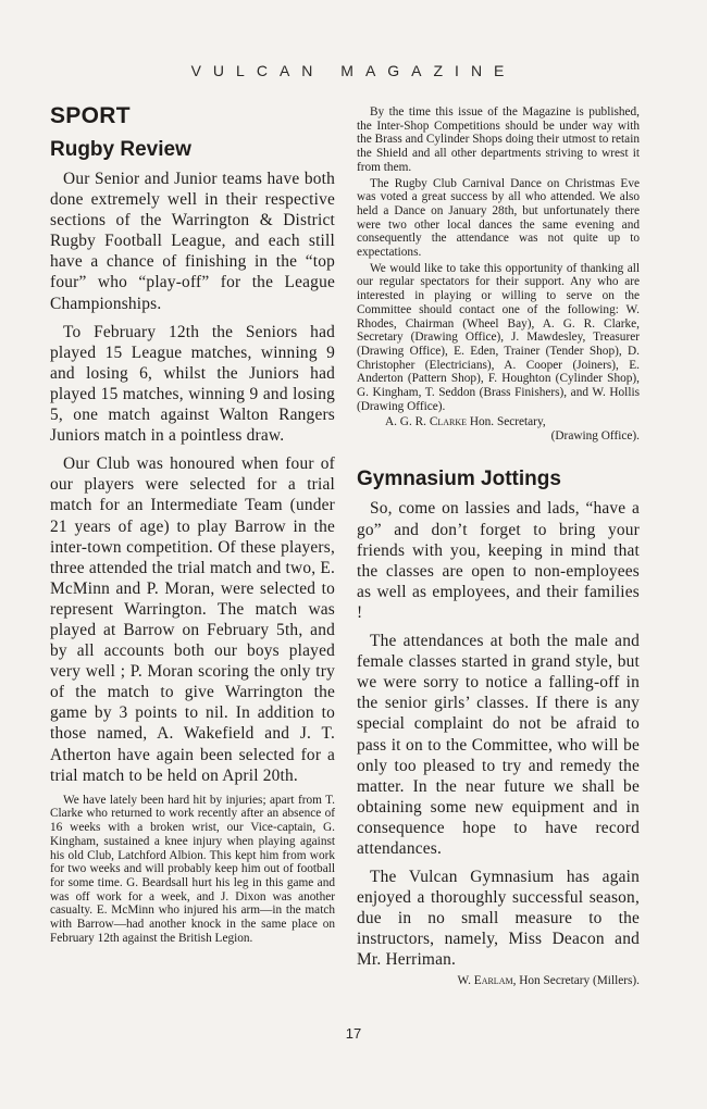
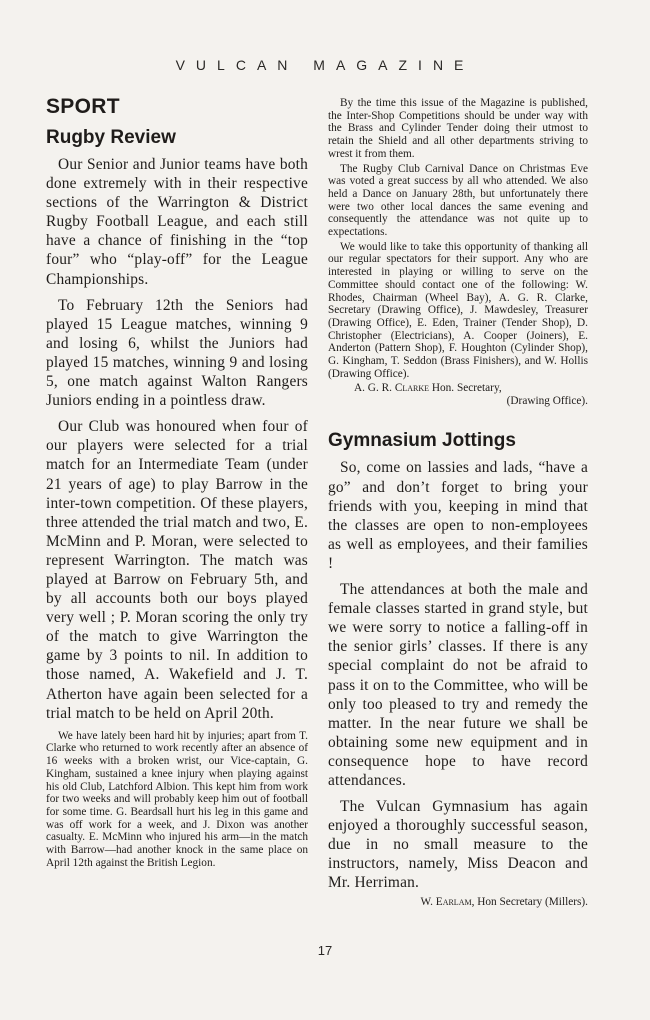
  VULCAN MAGAZINE
  SPORT
  Rugby Review
- Our Senior and Junior teams have both done extremely well in their respective sections of the Warrington & District Rugby Football League, and each still have a chance of finishing in the “top four” who “play-off” for the League Championships.
+ Our Senior and Junior teams have both done extremely with in their respective sections of the Warrington & District Rugby Football League, and each still have a chance of finishing in the “top four” who “play-off” for the League Championships.
- To February 12th the Seniors had played 15 League matches, winning 9 and losing 6, whilst the Juniors had played 15 matches, winning 9 and losing 5, one match against Walton Rangers Juniors match in a pointless draw.
+ To February 12th the Seniors had played 15 League matches, winning 9 and losing 6, whilst the Juniors had played 15 matches, winning 9 and losing 5, one match against Walton Rangers Juniors ending in a pointless draw.
  Our Club was honoured when four of our players were selected for a trial match for an Intermediate Team (under 21 years of age) to play Barrow in the inter-town competition. Of these players, three attended the trial match and two, E. McMinn and P. Moran, were selected to represent Warrington. The match was played at Barrow on February 5th, and by all accounts both our boys played very well ; P. Moran scoring the only try of the match to give Warrington the game by 3 points to nil. In addition to those named, A. Wakefield and J. T. Atherton have again been selected for a trial match to be held on April 20th.
- We have lately been hard hit by injuries; apart from T. Clarke who returned to work recently after an absence of 16 weeks with a broken wrist, our Vice-captain, G. Kingham, sustained a knee injury when playing against his old Club, Latchford Albion. This kept him from work for two weeks and will probably keep him out of football for some time. G. Beardsall hurt his leg in this game and was off work for a week, and J. Dixon was another casualty. E. McMinn who injured his arm—in the match with Barrow—had another knock in the same place on February 12th against the British Legion.
+ We have lately been hard hit by injuries; apart from T. Clarke who returned to work recently after an absence of 16 weeks with a broken wrist, our Vice-captain, G. Kingham, sustained a knee injury when playing against his old Club, Latchford Albion. This kept him from work for two weeks and will probably keep him out of football for some time. G. Beardsall hurt his leg in this game and was off work for a week, and J. Dixon was another casualty. E. McMinn who injured his arm—in the match with Barrow—had another knock in the same place on April 12th against the British Legion.
- By the time this issue of the Magazine is published, the Inter-Shop Competitions should be under way with the Brass and Cylinder Shops doing their utmost to retain the Shield and all other departments striving to wrest it from them.
+ By the time this issue of the Magazine is published, the Inter-Shop Competitions should be under way with the Brass and Cylinder Tender doing their utmost to retain the Shield and all other departments striving to wrest it from them.
  The Rugby Club Carnival Dance on Christmas Eve was voted a great success by all who attended. We also held a Dance on January 28th, but unfortunately there were two other local dances the same evening and consequently the attendance was not quite up to expectations.
  We would like to take this opportunity of thanking all our regular spectators for their support. Any who are interested in playing or willing to serve on the Committee should contact one of the following: W. Rhodes, Chairman (Wheel Bay), A. G. R. Clarke, Secretary (Drawing Office), J. Mawdesley, Treasurer (Drawing Office), E. Eden, Trainer (Tender Shop), D. Christopher (Electricians), A. Cooper (Joiners), E. Anderton (Pattern Shop), F. Houghton (Cylinder Shop), G. Kingham, T. Seddon (Brass Finishers), and W. Hollis (Drawing Office).
  A. G. R. Clarke Hon. Secretary,
  (Drawing Office).
  Gymnasium Jottings
  So, come on lassies and lads, “have a go” and don’t forget to bring your friends with you, keeping in mind that the classes are open to non-employees as well as employees, and their families !
  The attendances at both the male and female classes started in grand style, but we were sorry to notice a falling-off in the senior girls’ classes. If there is any special complaint do not be afraid to pass it on to the Committee, who will be only too pleased to try and remedy the matter. In the near future we shall be obtaining some new equipment and in consequence hope to have record attendances.
  The Vulcan Gymnasium has again enjoyed a thoroughly successful season, due in no small measure to the instructors, namely, Miss Deacon and Mr. Herriman.
  W. Earlam, Hon Secretary (Millers).
  17
